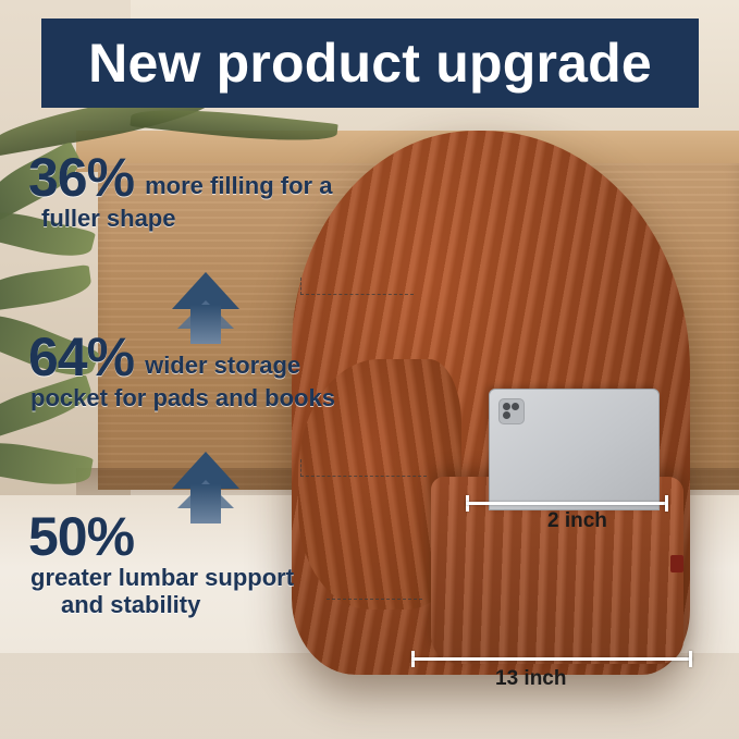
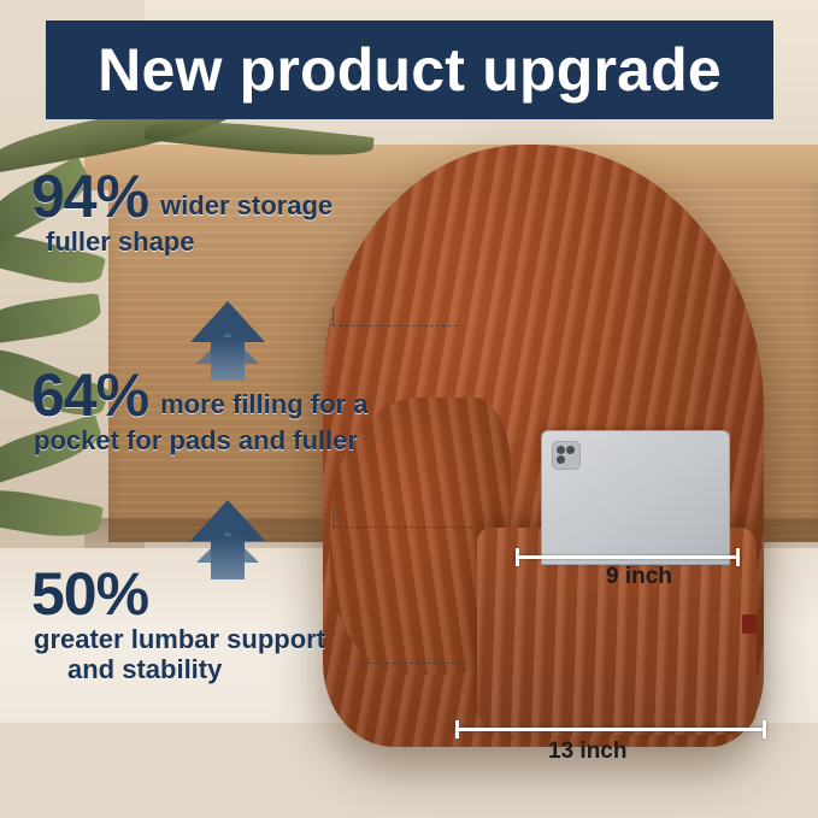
  New product upgrade
- 36%
+ 94%
- more filling for a
+ wider storage
  fuller shape
  64%
- wider storage
+ more filling for a
- pocket for pads and books
+ pocket for pads and fuller
  50%
  greater lumbar support
  and stability
- 2 inch
+ 9 inch
  13 inch
